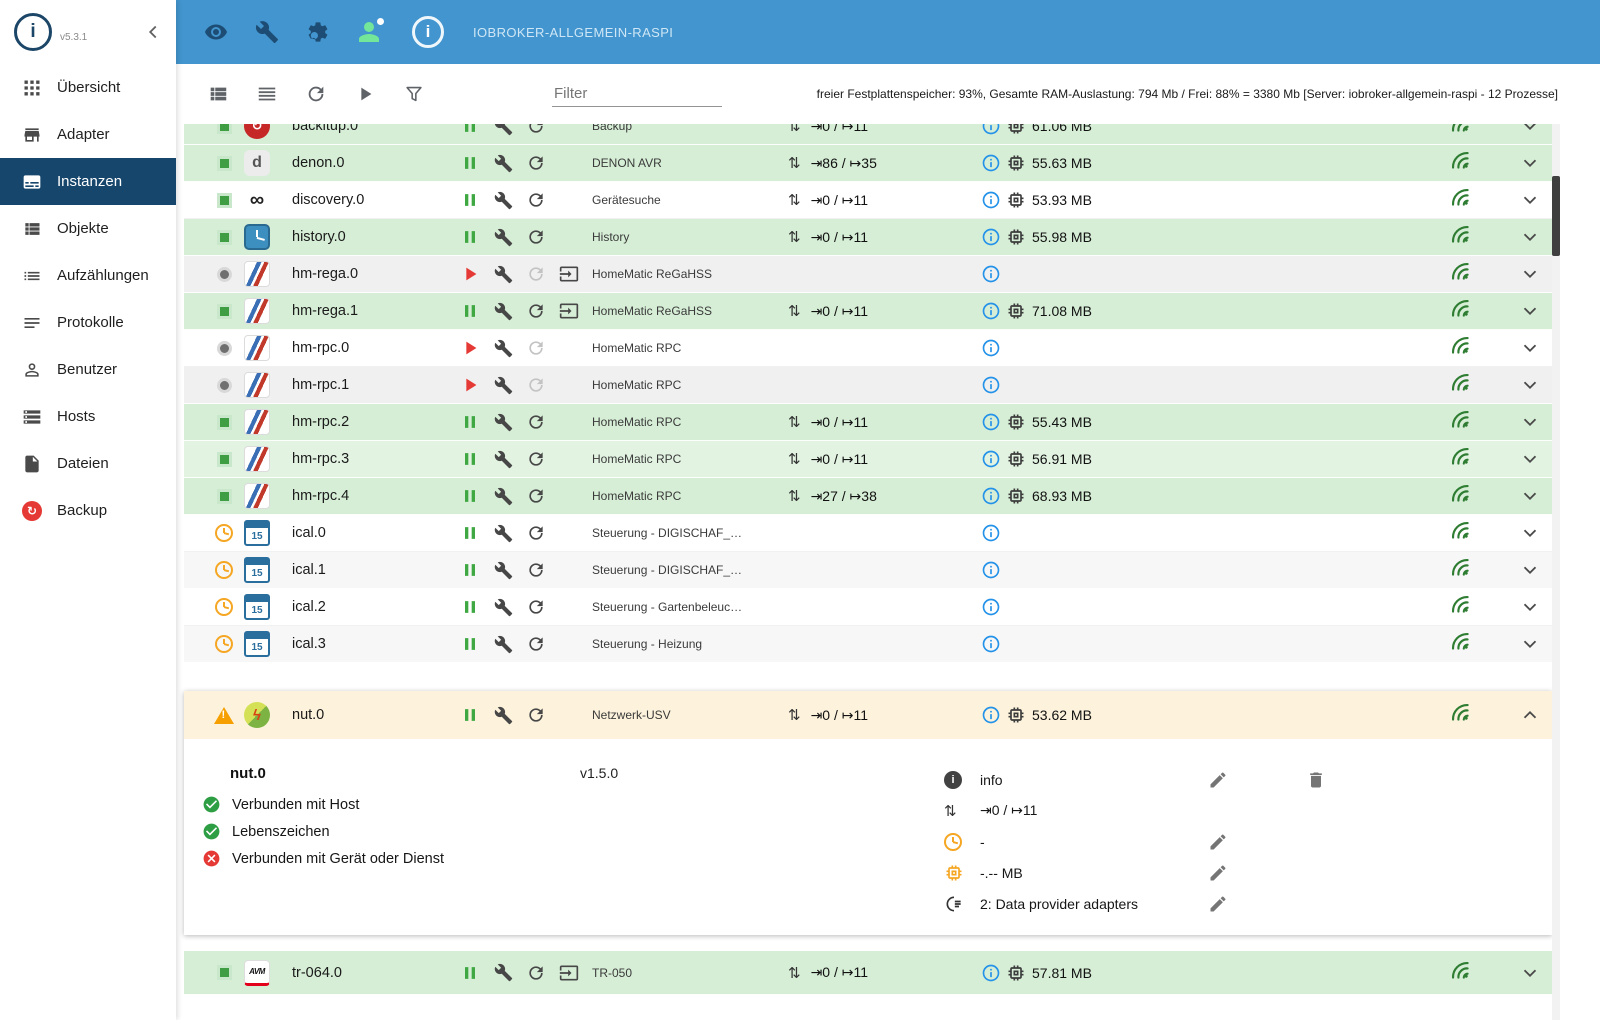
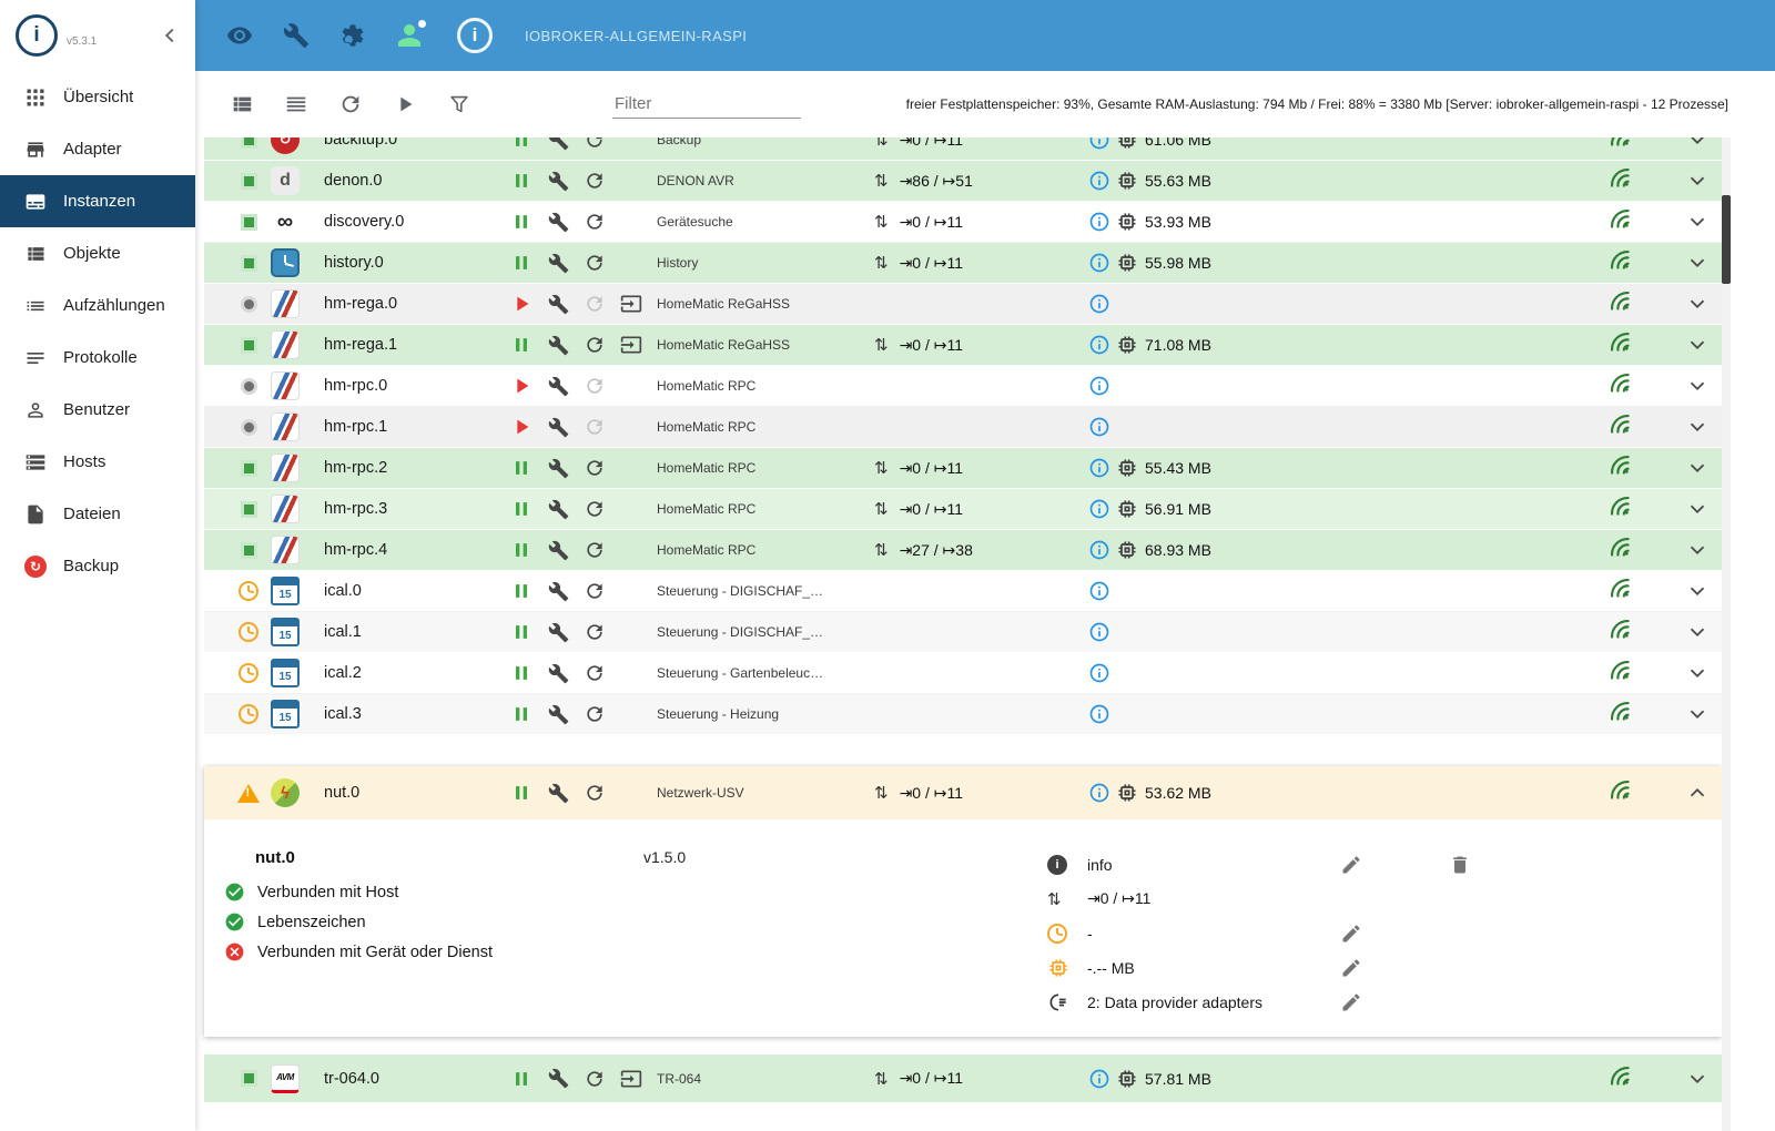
  v5.3.1
  Übersicht
  Adapter
  Instanzen
  Objekte
  Aufzählungen
  Protokolle
  Benutzer
  Hosts
  Dateien
  Backup
  IOBROKER-ALLGEMEIN-RASPI
  Filter
  freier Festplattenspeicher: 93%, Gesamte RAM-Auslastung: 794 Mb / Frei: 88% = 3380 Mb [Server: iobroker-allgemein-raspi - 12 Prozesse]
  backitup.0
  Backup
  ⇅
  ⇥0 / ↦11
  61.06 MB
  denon.0
  DENON AVR
  ⇅
- ⇥86 / ↦35
+ ⇥86 / ↦51
  55.63 MB
  discovery.0
  Gerätesuche
  ⇅
  ⇥0 / ↦11
  53.93 MB
  history.0
  History
  ⇅
  ⇥0 / ↦11
  55.98 MB
  hm-rega.0
  HomeMatic ReGaHSS
  hm-rega.1
  HomeMatic ReGaHSS
  ⇅
  ⇥0 / ↦11
  71.08 MB
  hm-rpc.0
  HomeMatic RPC
  hm-rpc.1
  HomeMatic RPC
  hm-rpc.2
  HomeMatic RPC
  ⇅
  ⇥0 / ↦11
  55.43 MB
  hm-rpc.3
  HomeMatic RPC
  ⇅
  ⇥0 / ↦11
  56.91 MB
  hm-rpc.4
  HomeMatic RPC
  ⇅
  ⇥27 / ↦38
  68.93 MB
  ical.0
  Steuerung - DIGISCHAF_…
  ical.1
  Steuerung - DIGISCHAF_…
  ical.2
  Steuerung - Gartenbeleuc…
  ical.3
  Steuerung - Heizung
  nut.0
  Netzwerk-USV
  ⇅
  ⇥0 / ↦11
  53.62 MB
  nut.0
  v1.5.0
  Verbunden mit Host
  Lebenszeichen
  Verbunden mit Gerät oder Dienst
  info
  ⇅
  ⇥0 / ↦11
  -
  -.-- MB
  2: Data provider adapters
  tr-064.0
- TR-050
+ TR-064
  ⇅
  ⇥0 / ↦11
  57.81 MB
